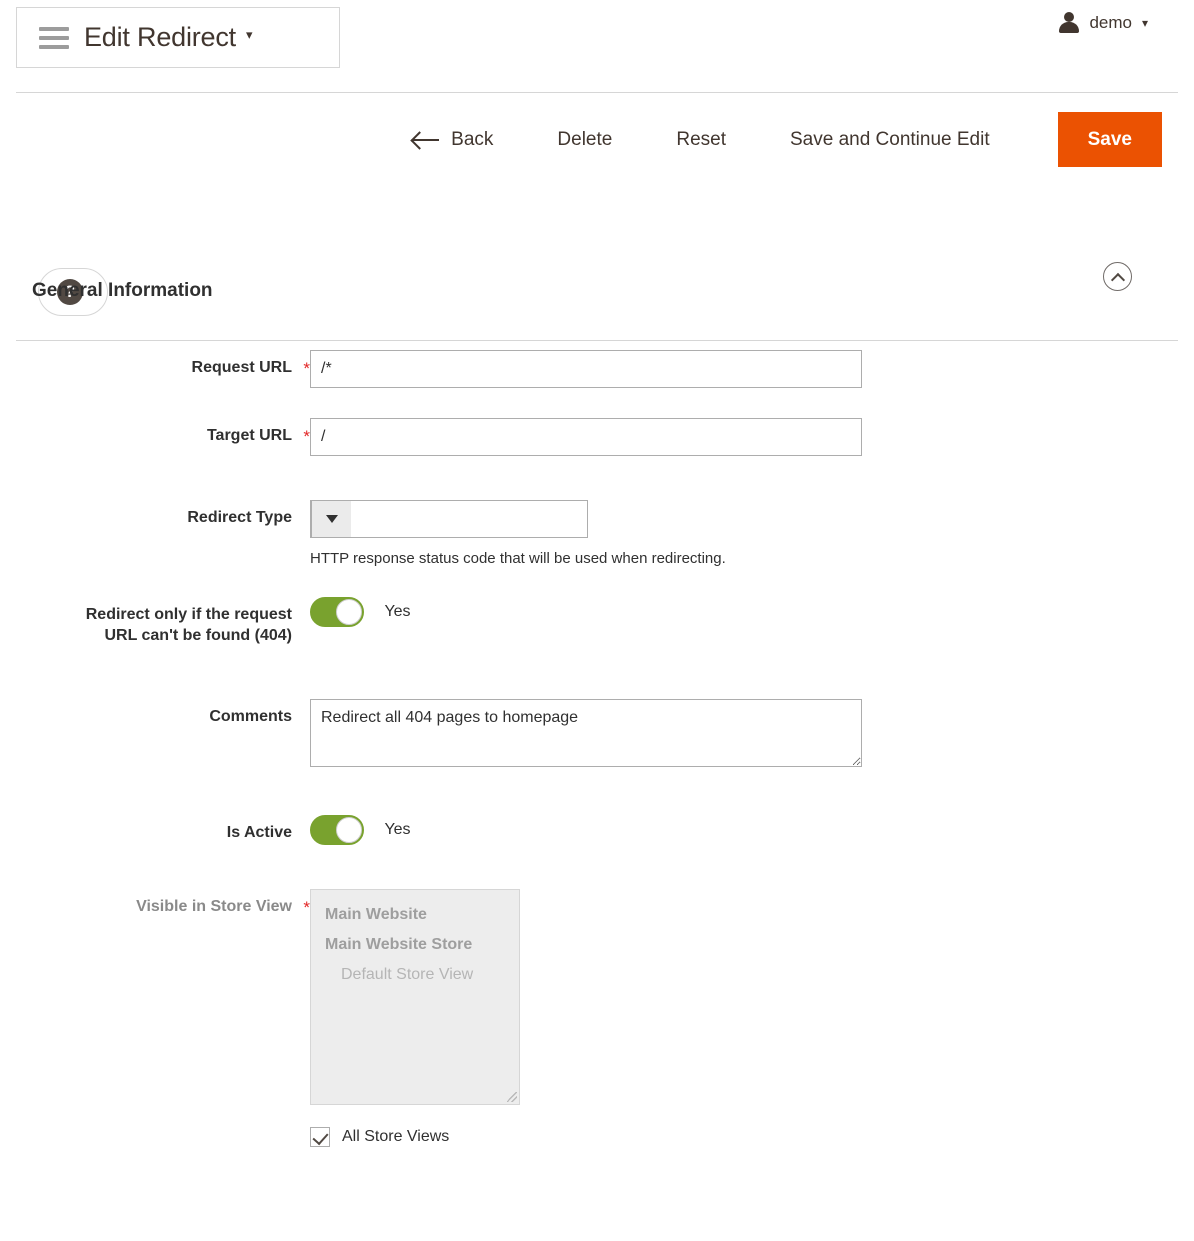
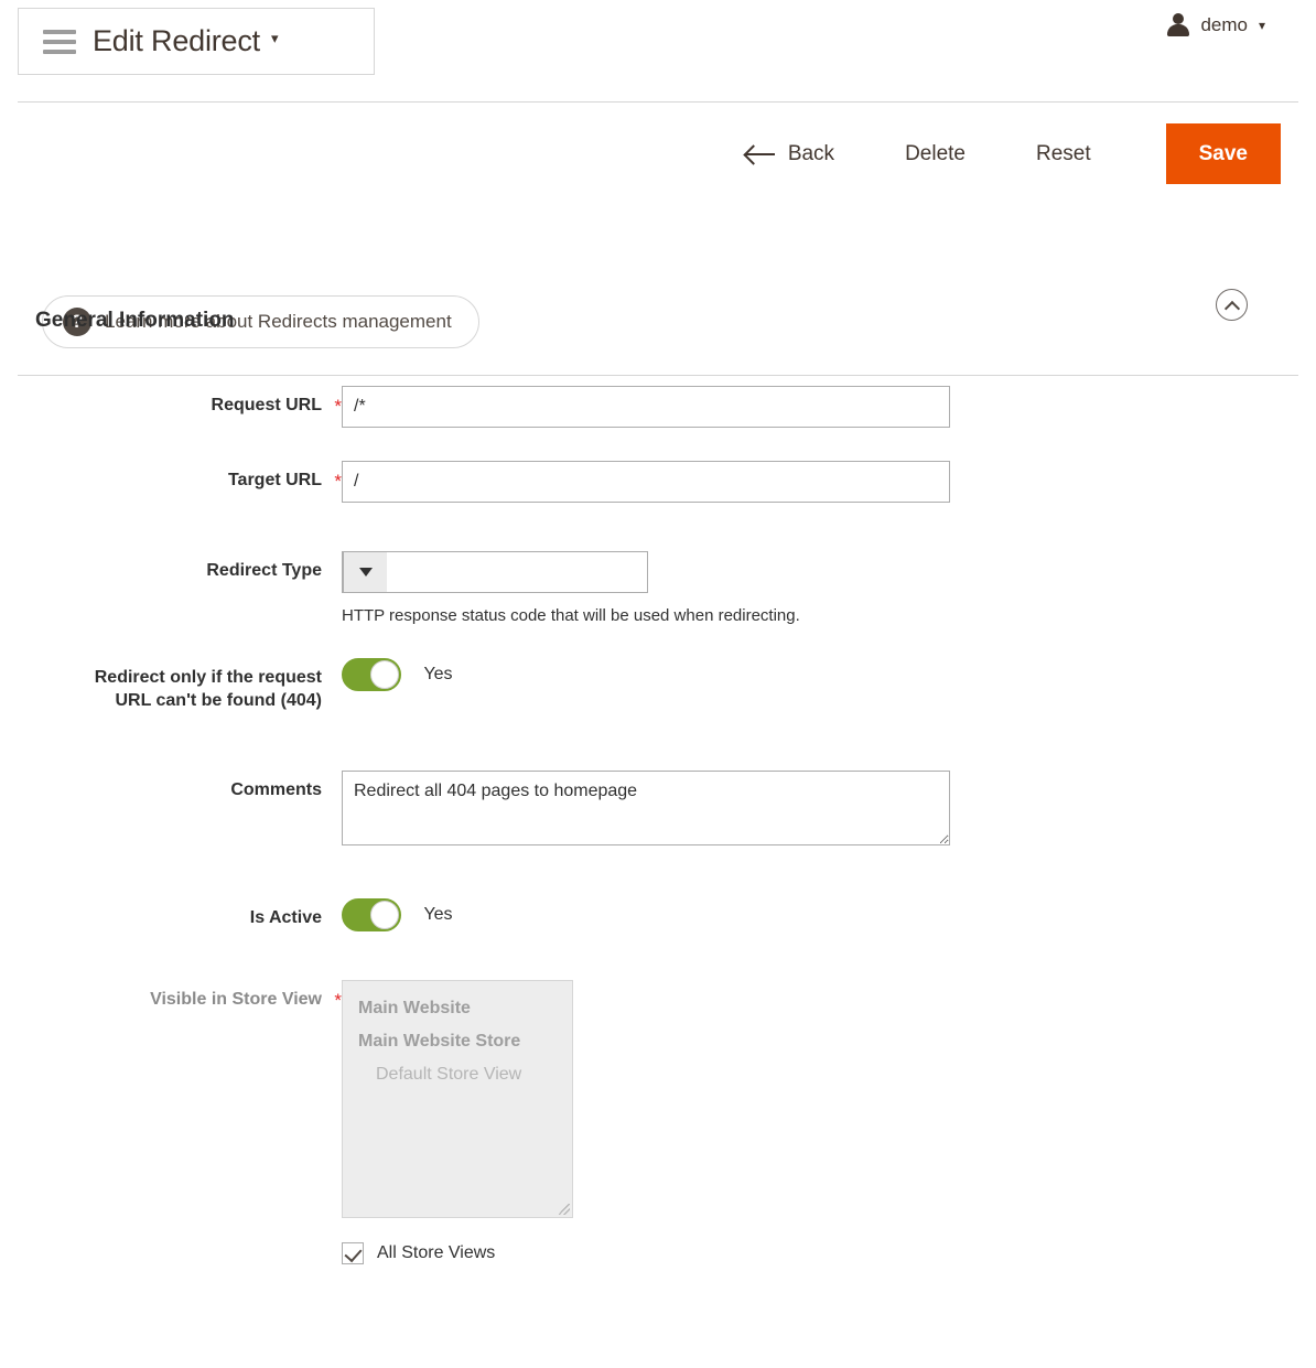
  Edit Redirect
  ▾
  demo
  ▾
  Back
  Delete
  Reset
- Save and Continue Edit
  Save
  ?
+ Learn more about Redirects management
  General Information
  Request URL
  *
  /*
  Target URL
  *
  /
  Redirect Type
  HTTP response status code that will be used when redirecting.
  Redirect only if the request
  URL can't be found (404)
  Yes
  Comments
  Redirect all 404 pages to homepage
  Is Active
  Yes
  Visible in Store View
  *
  Main Website
  Main Website Store
  Default Store View
  All Store Views
